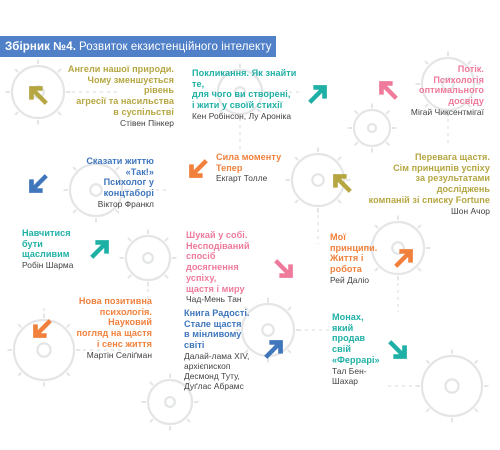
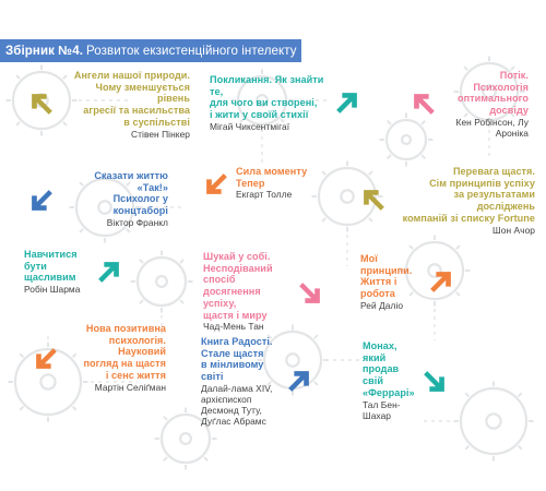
  Збірник №4.
  Розвиток екзистенційного інтелекту
  Ангели нашої природи.
  Чому зменшується рівень
  агресії та насильства
  в суспільстві
  Стівен Пінкер
  Покликання. Як знайти те,
  для чого ви створені,
  і жити у своїй стихії
- Кен Робінсон, Лу Ароніка
+ Мігай Чиксентмігаї
  Потік. Психологія
  оптимального
  досвіду
- Мігай Чиксентмігаї
+ Кен Робінсон, Лу Ароніка
  Сказати життю «Так!»
  Психолог у концтаборі
  Віктор Франкл
  Сила моменту Тепер
  Екгарт Толле
  Перевага щастя.
  Сім принципів успіху
  за результатами досліджень
  компаній зі списку Fortune
  Шон Ачор
  Навчитися бути
  щасливим
  Робін Шарма
  Шукай у собі.
  Несподіваний спосіб
  досягнення успіху,
  щастя і миру
  Чад-Мень Тан
  Мої принципи.
  Життя і робота
  Рей Даліо
  Нова позитивна
  психологія. Науковий
  погляд на щастя
  і сенс життя
  Мартін Селіґман
  Книга Радості.
  Стале щастя
  в мінливому світі
  Далай-лама XIV,
  архієпископ Десмонд Туту,
  Дуґлас Абрамс
  Монах, який
  продав свій
  «Феррарі»
  Тал Бен-Шахар
